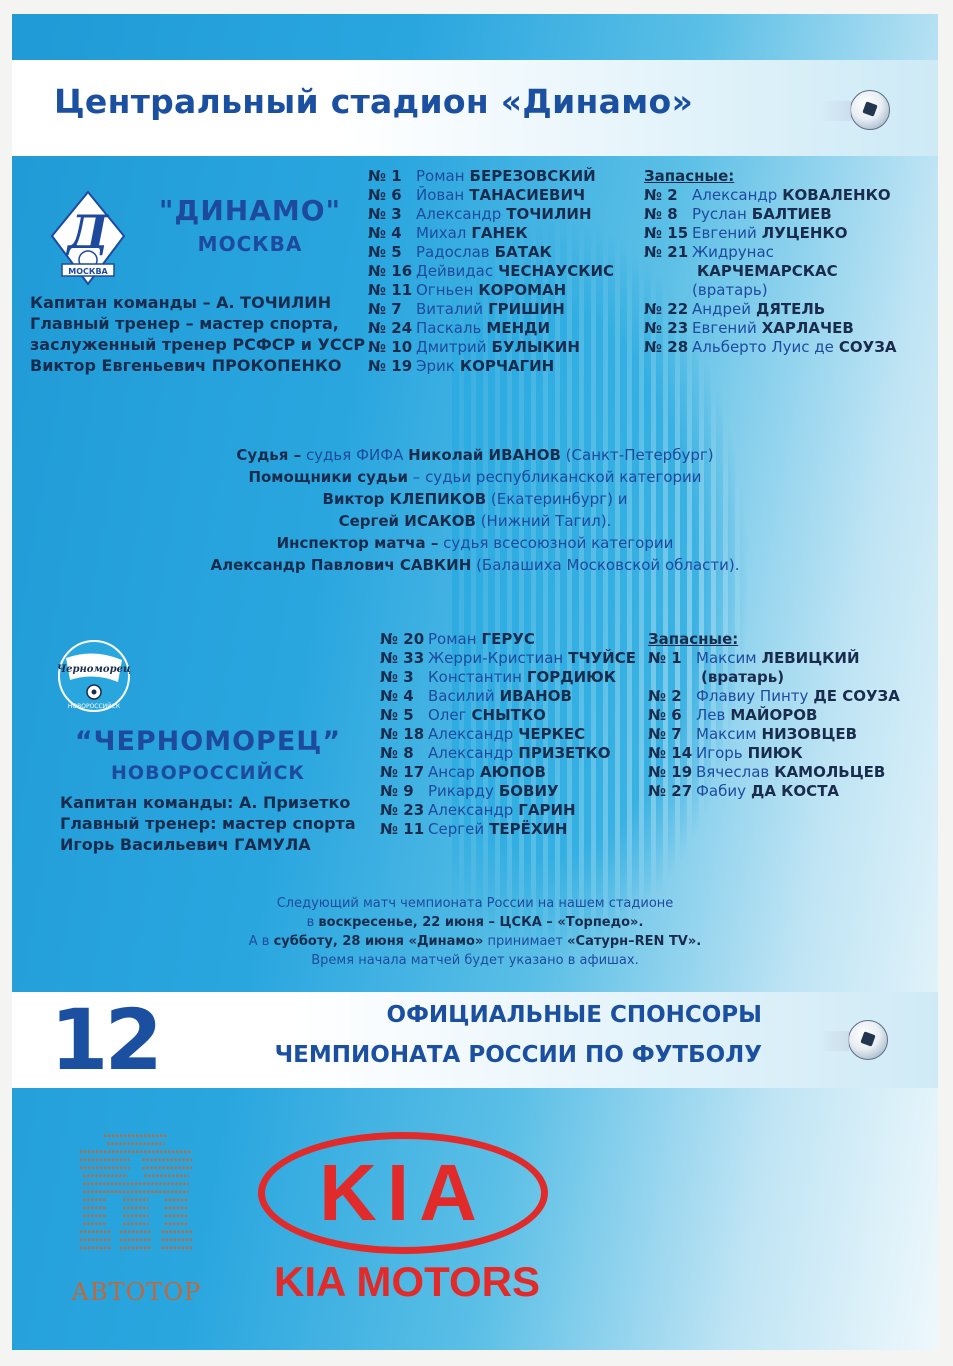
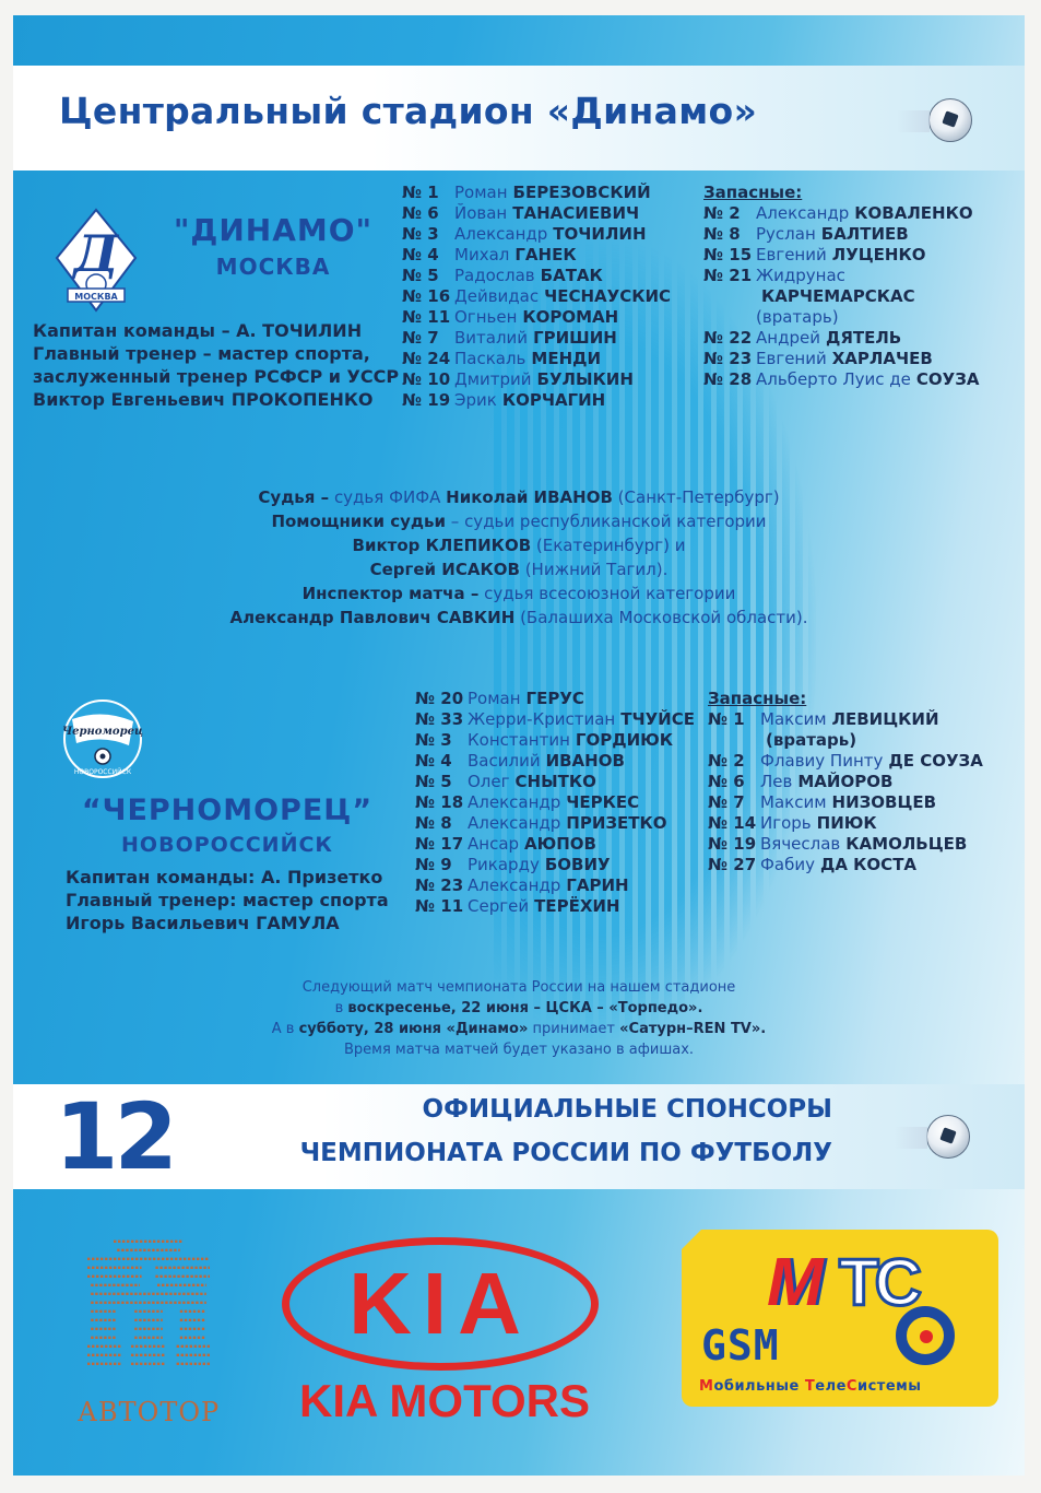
  Центральный стадион «Динамо»
  Д
  МОСКВА
  "ДИНАМО"
  МОСКВА
  Капитан команды – А. ТОЧИЛИН
  Главный тренер – мастер спорта,
  заслуженный тренер РСФСР и УССР
  Виктор Евгеньевич ПРОКОПЕНКО
  № 1
  Роман
  БЕРЕЗОВСКИЙ
  № 6
  Йован
  ТАНАСИЕВИЧ
  № 3
  Александр
  ТОЧИЛИН
  № 4
  Михал
  ГАНЕК
  № 5
  Радослав
  БАТАК
  № 16
  Дейвидас
  ЧЕСНАУСКИС
  № 11
  Огньен
  КОРОМАН
  № 7
  Виталий
  ГРИШИН
  № 24
  Паскаль
  МЕНДИ
  № 10
  Дмитрий
  БУЛЫКИН
  № 19
  Эрик
  КОРЧАГИН
  Запасные:
  № 2
  Александр
  КОВАЛЕНКО
  № 8
  Руслан
  БАЛТИЕВ
  № 15
  Евгений
  ЛУЦЕНКО
  № 21
  Жидрунас
  КАРЧЕМАРСКАС
  (вратарь)
  № 22
  Андрей
  ДЯТЕЛЬ
  № 23
  Евгений
  ХАРЛАЧЕВ
  № 28
  Альберто Луис де
  СОУЗА
  Судья – судья ФИФА Николай ИВАНОВ (Санкт-Петербург)
  Помощники судьи – судьи республиканской категории
  Виктор КЛЕПИКОВ (Екатеринбург) и
  Сергей ИСАКОВ (Нижний Тагил).
  Инспектор матча – судья всесоюзной категории
  Александр Павлович САВКИН (Балашиха Московской области).
  Черноморец
  “ЧЕРНОМОРЕЦ”
  НОВОРОССИЙСК
  Капитан команды: А. Призетко
  Главный тренер: мастер спорта
  Игорь Васильевич ГАМУЛА
  № 20
  Роман
  ГЕРУС
  № 33
  Жерри-Кристиан
  ТЧУЙСЕ
  № 3
  Константин
  ГОРДИЮК
  № 4
  Василий
  ИВАНОВ
  № 5
  Олег
  СНЫТКО
  № 18
  Александр
  ЧЕРКЕС
  № 8
  Александр
  ПРИЗЕТКО
  № 17
  Ансар
  АЮПОВ
  № 9
  Рикарду
  БОВИУ
  № 23
  Александр
  ГАРИН
  № 11
  Сергей
  ТЕРЁХИН
  Запасные:
  № 1
  Максим
  ЛЕВИЦКИЙ
  (вратарь)
  № 2
  Флавиу Пинту
  ДЕ СОУЗА
  № 6
  Лев
  МАЙОРОВ
  № 7
  Максим
  НИЗОВЦЕВ
  № 14
  Игорь
  ПИЮК
  № 19
  Вячеслав
  КАМОЛЬЦЕВ
  № 27
  Фабиу
  ДА КОСТА
  Следующий матч чемпионата России на нашем стадионе
  в воскресенье, 22 июня – ЦСКА – «Торпедо».
  А в субботу, 28 июня «Динамо» принимает «Сатурн–REN TV».
- Время начала матчей будет указано в афишах.
+ Время матча матчей будет указано в афишах.
  12
  ОФИЦИАЛЬНЫЕ СПОНСОРЫ
  ЧЕМПИОНАТА РОССИИ ПО ФУТБОЛУ
  АВТОТОР
  KIA
  KIA MOTORS
+ M
+ TC
+ GSM
+ Мобильные ТелеСистемы
